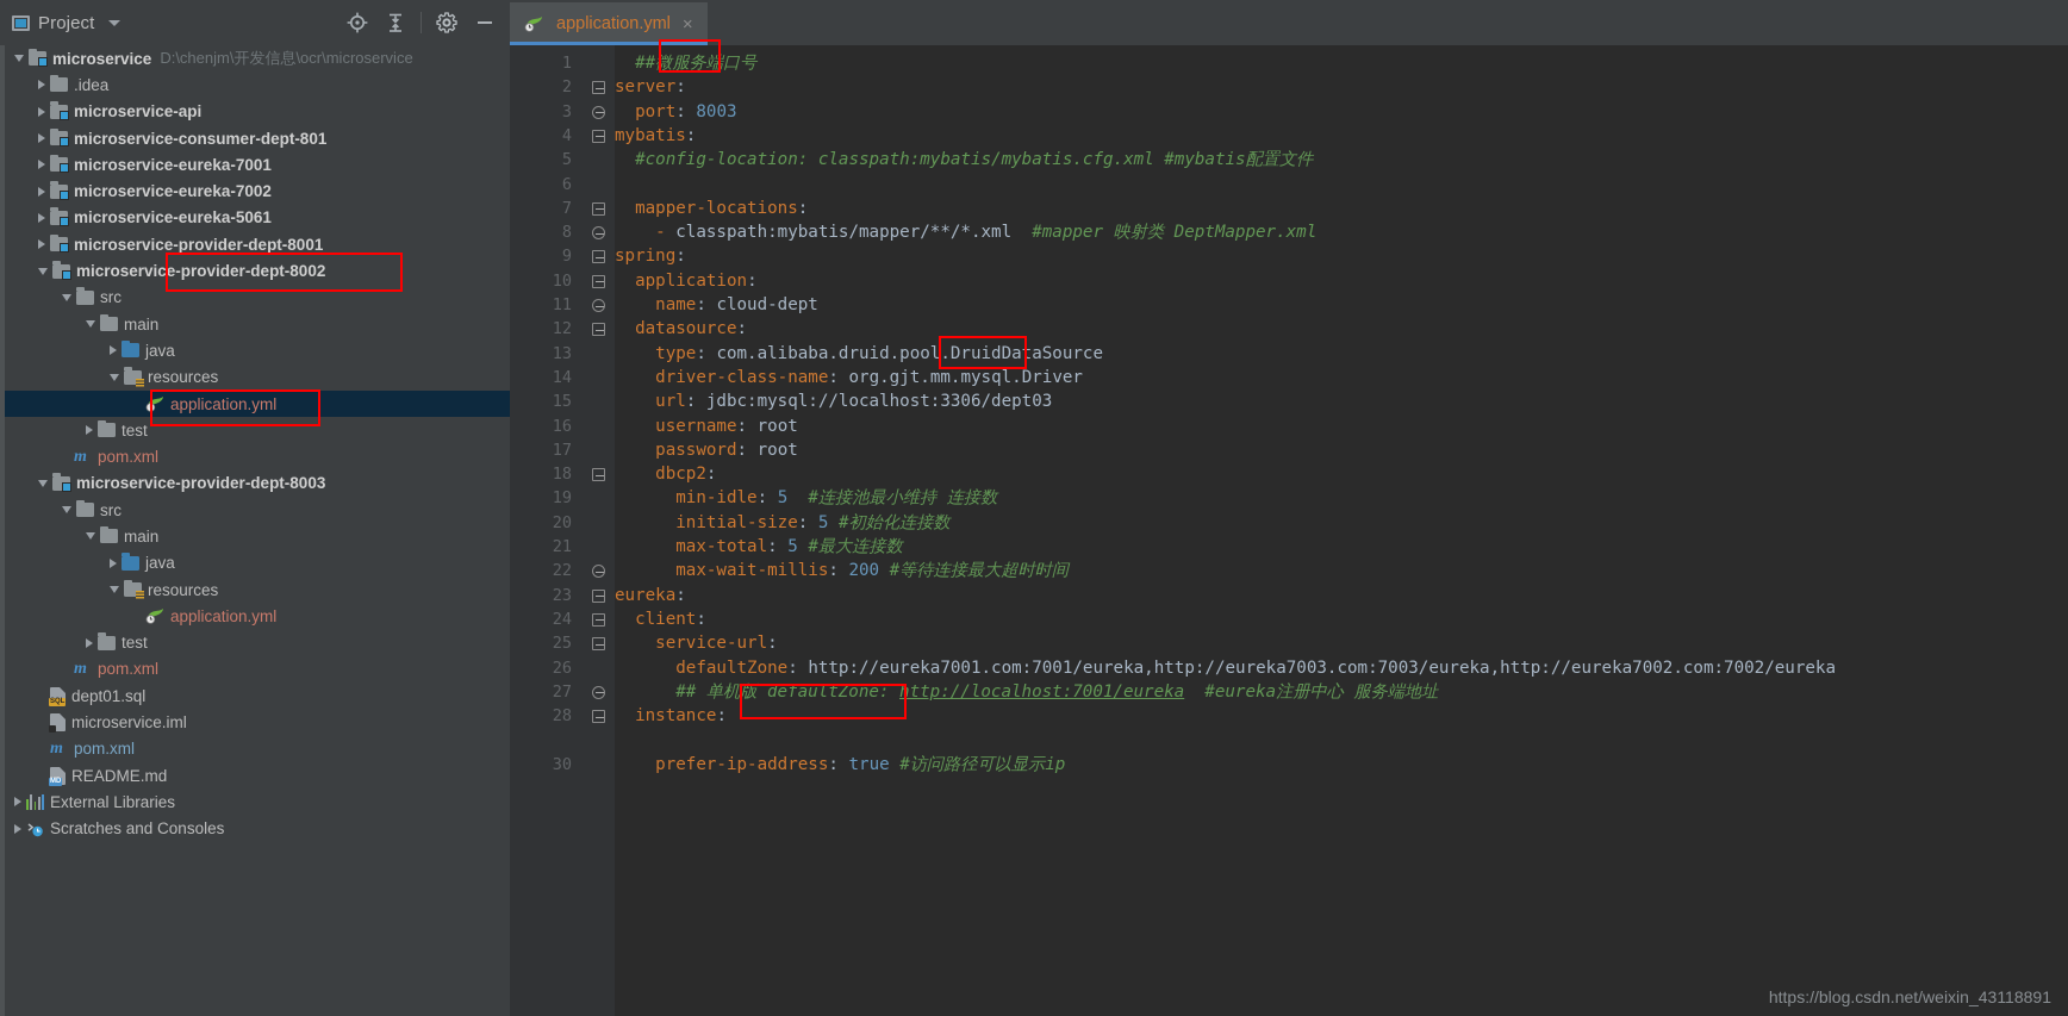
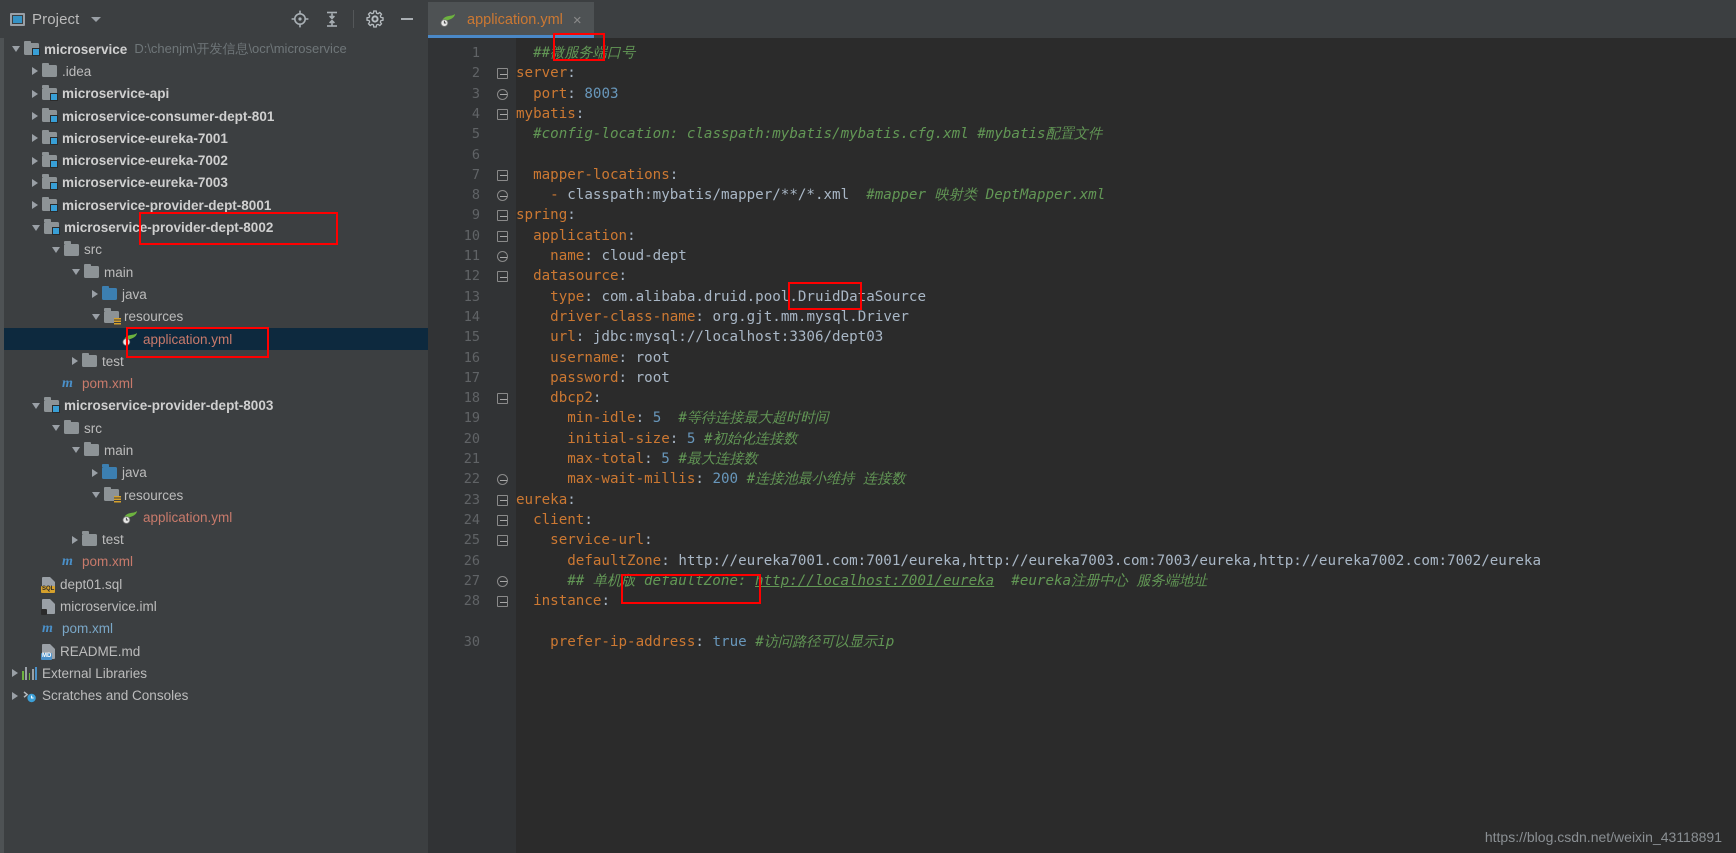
  Project
  microservice
  D:\chenjm\开发信息\ocr\microservice
  .idea
  microservice-api
  microservice-consumer-dept-801
  microservice-eureka-7001
  microservice-eureka-7002
- microservice-eureka-5061
+ microservice-eureka-7003
  microservice-provider-dept-8001
  microservice-provider-dept-8002
  src
  main
  java
  resources
  application.yml
  test
  m
  pom.xml
  microservice-provider-dept-8003
  src
  main
  java
  resources
  application.yml
  test
  m
  pom.xml
  dept01.sql
  microservice.iml
  m
  pom.xml
  README.md
  External Libraries
  Scratches and Consoles
  application.yml
  ×
  1
  ##微服务端口号
  2
  server:
  3
  port: 8003
  4
  mybatis:
  5
  #config-location: classpath:mybatis/mybatis.cfg.xml #mybatis配置文件
  6
  7
  mapper-locations:
  8
  - classpath:mybatis/mapper/**/*.xml #mapper 映射类 DeptMapper.xml
  9
  spring:
  10
  application:
  11
  name: cloud-dept
  12
  datasource:
  13
  type: com.alibaba.druid.pool.DruidDataSource
  14
  driver-class-name: org.gjt.mm.mysql.Driver
  15
  url: jdbc:mysql://localhost:3306/dept03
  16
  username: root
  17
  password: root
  18
  dbcp2:
  19
- min-idle: 5 #连接池最小维持 连接数
+ min-idle: 5 #等待连接最大超时时间
  20
  initial-size: 5 #初始化连接数
  21
  max-total: 5 #最大连接数
  22
- max-wait-millis: 200 #等待连接最大超时时间
+ max-wait-millis: 200 #连接池最小维持 连接数
  23
  eureka:
  24
  client:
  25
  service-url:
  26
  defaultZone: http://eureka7001.com:7001/eureka,http://eureka7003.com:7003/eureka,http://eureka7002.com:7002/eureka
  27
  ## 单机版 defaultZone: http://localhost:7001/eureka #eureka注册中心 服务端地址
  28
  instance:
  30
  prefer-ip-address: true #访问路径可以显示ip
  https://blog.csdn.net/weixin_43118891
